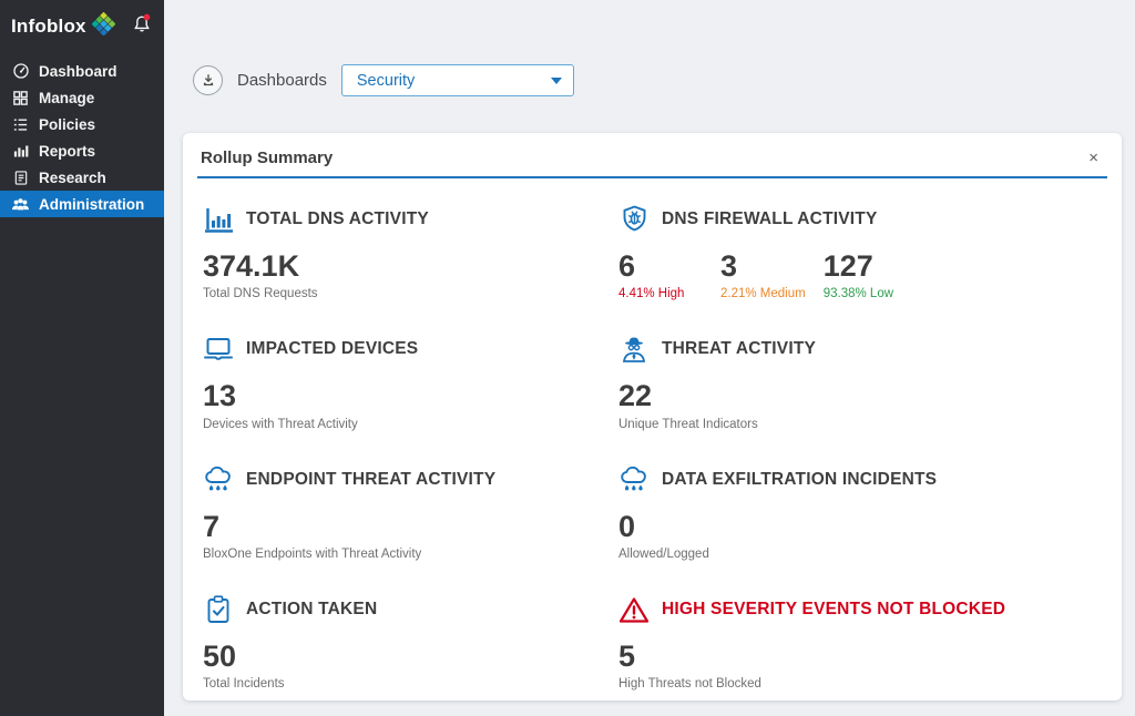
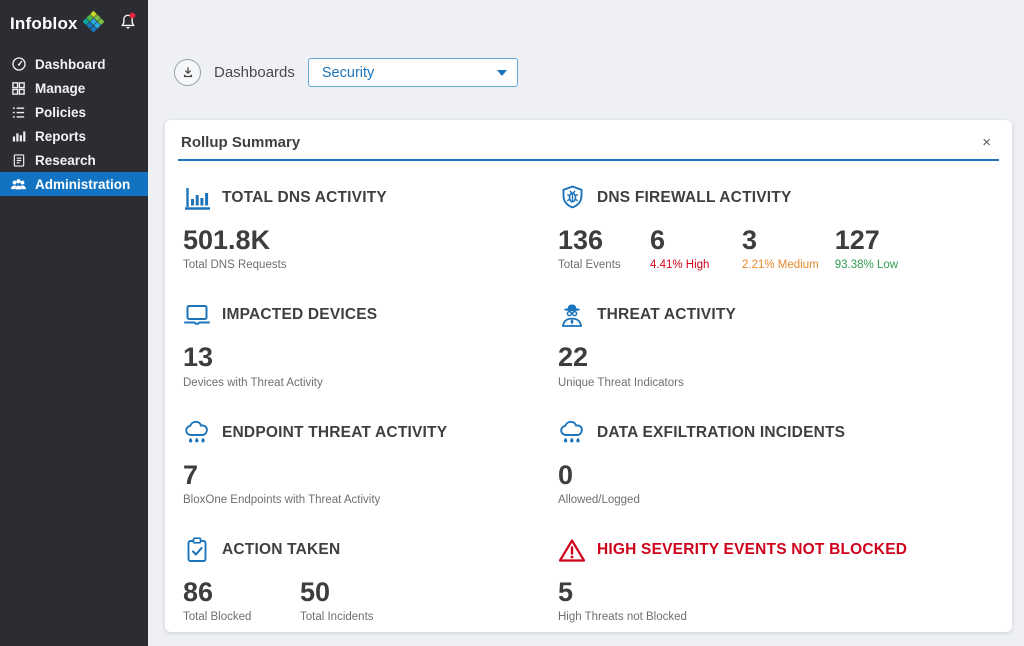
  Infoblox
  Dashboard
  Manage
  Policies
  Reports
  Research
  Administration
  Dashboards
  Security
  Rollup Summary
  ×
  TOTAL DNS ACTIVITY
- 374.1K
+ 501.8K
  Total DNS Requests
  DNS FIREWALL ACTIVITY
+ 136
+ Total Events
  6
  4.41% High
  3
  2.21% Medium
  127
  93.38% Low
  IMPACTED DEVICES
  13
  Devices with Threat Activity
  THREAT ACTIVITY
  22
  Unique Threat Indicators
  ENDPOINT THREAT ACTIVITY
  7
  BloxOne Endpoints with Threat Activity
  DATA EXFILTRATION INCIDENTS
  0
  Allowed/Logged
  ACTION TAKEN
+ 86
+ Total Blocked
  50
  Total Incidents
  HIGH SEVERITY EVENTS NOT BLOCKED
  5
  High Threats not Blocked
